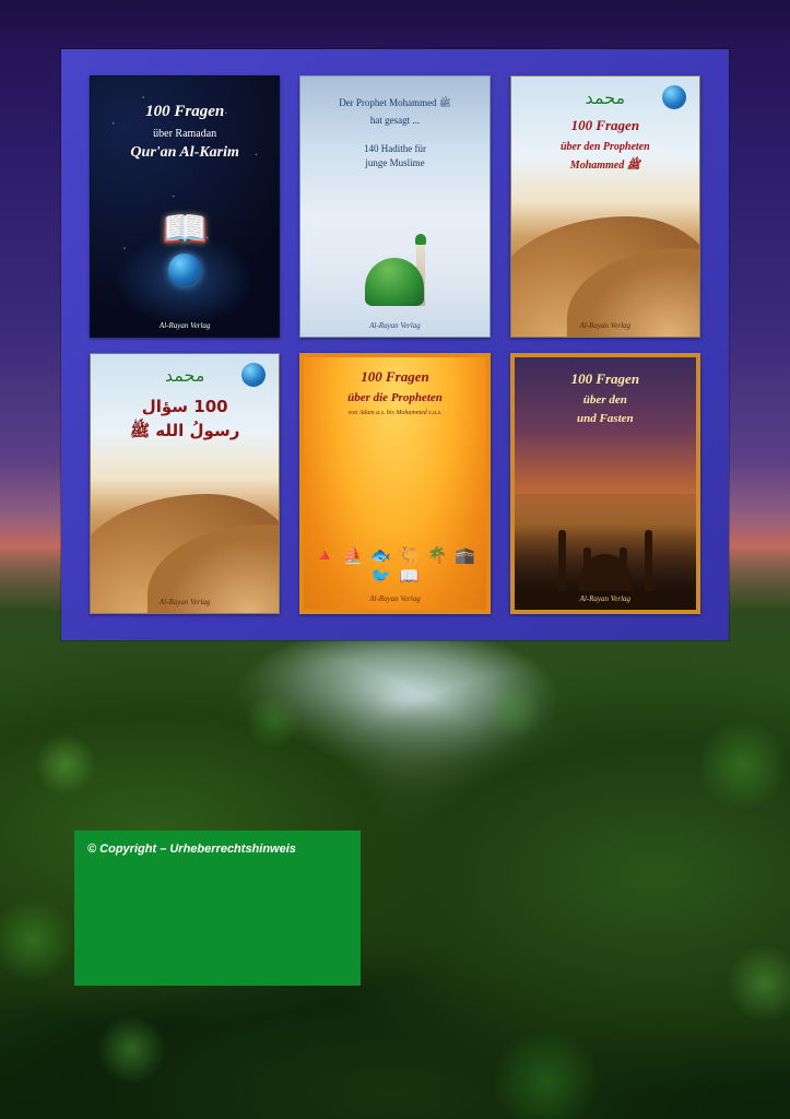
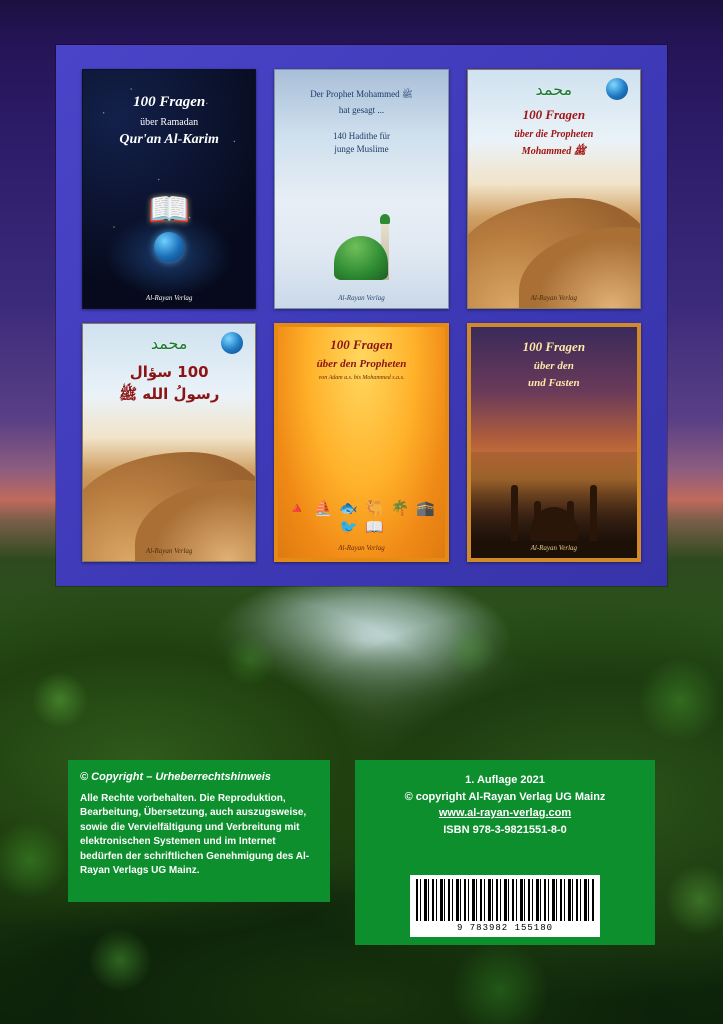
  100 Fragen
  über Ramadan
  Qur'an Al-Karim
  📖
  Al-Rayan Verlag
  Der Prophet Mohammed ﷺ
  hat gesagt ...
  140 Hadithe für
  junge Muslime
  Al-Rayan Verlag
  محمد
  100 Fragen
- über den Propheten
+ über die Propheten
  Mohammed ﷺ
  Al-Rayan Verlag
  محمد
  100 سؤال
  رسولُ الله ﷺ
  Al-Rayan Verlag
  100 Fragen
- über die Propheten
+ über den Propheten
  🔺
  ⛵
  🐟
  🐫
  🌴
  🕋
  🐦
  📖
  Al-Rayan Verlag
  100 Fragen
  über den
  und Fasten
  Al-Rayan Verlag
  © Copyright – Urheberrechtshinweis
+ Alle Rechte vorbehalten. Die Reproduktion, Bearbeitung, Übersetzung, auch auszugsweise, sowie die Vervielfältigung und Verbreitung mit elektronischen Systemen und im Internet bedürfen der schriftlichen Genehmigung des Al-Rayan Verlags UG Mainz.
+ 1. Auflage 2021
+ © copyright Al-Rayan Verlag UG Mainz
+ www.al-rayan-verlag.com
+ ISBN 978-3-9821551-8-0
+ 9 783982 155180
